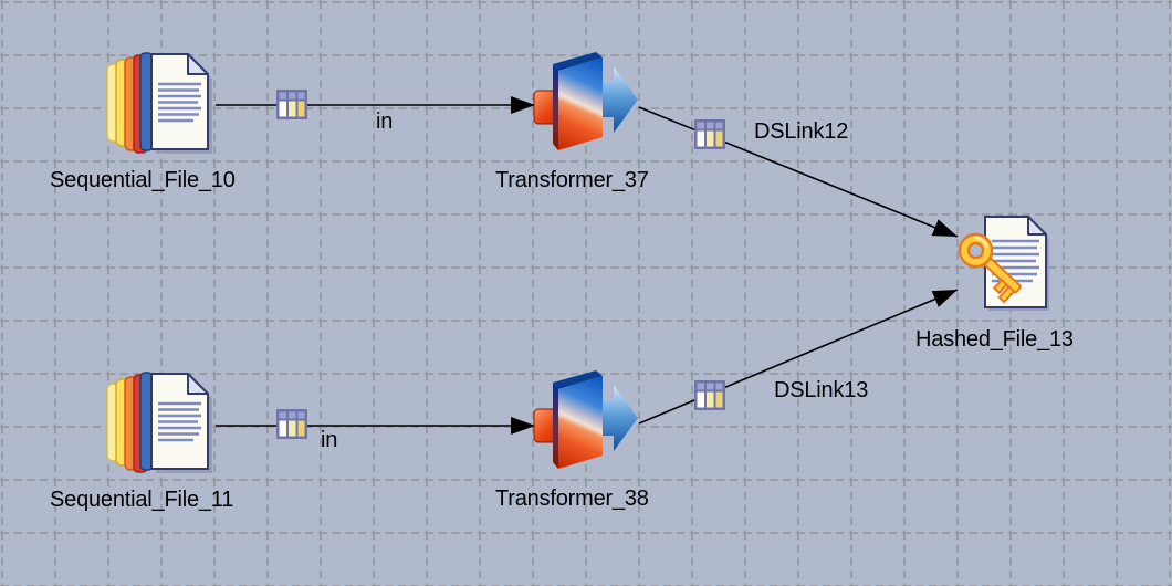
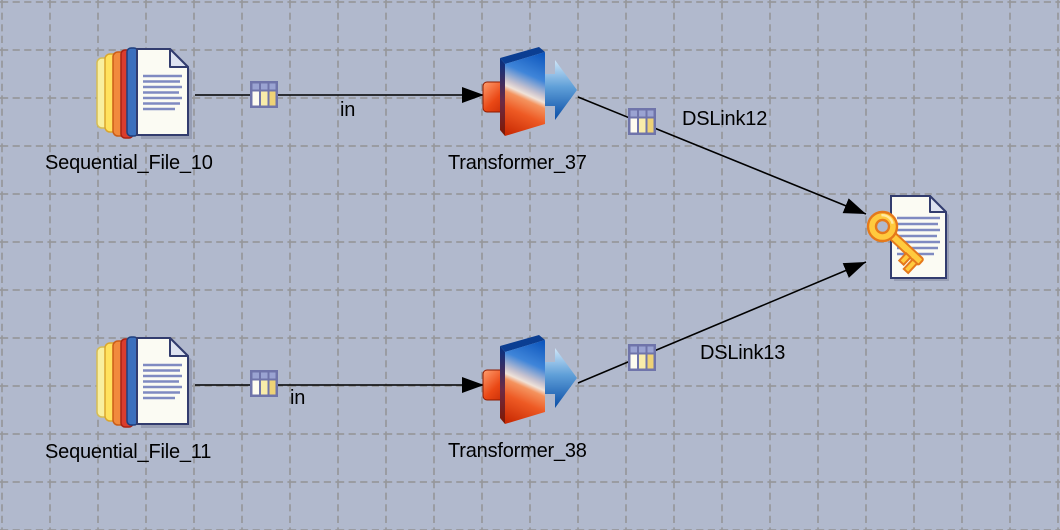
  Sequential_File_10
  Transformer_37
  Sequential_File_11
  Transformer_38
- Hashed_File_13
  in
  DSLink12
  in
  DSLink13
